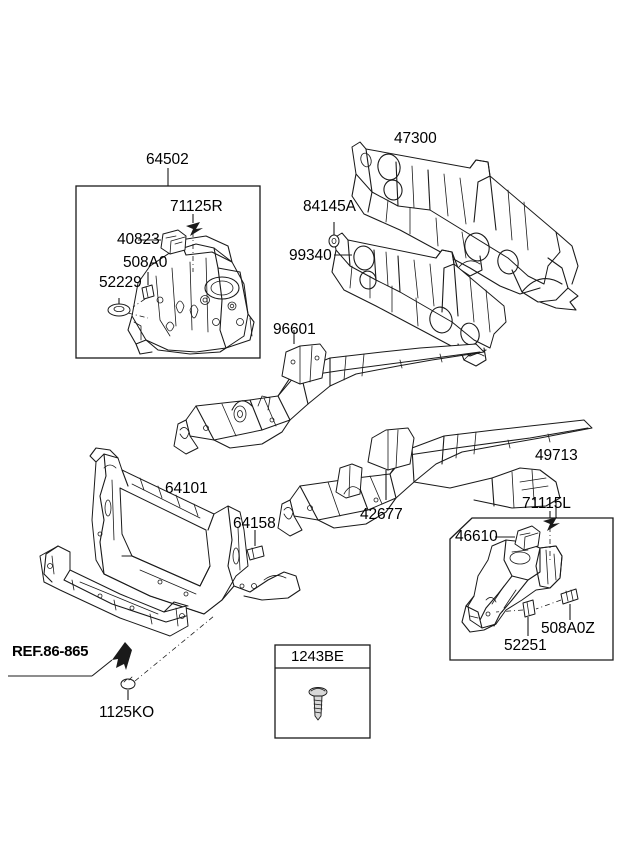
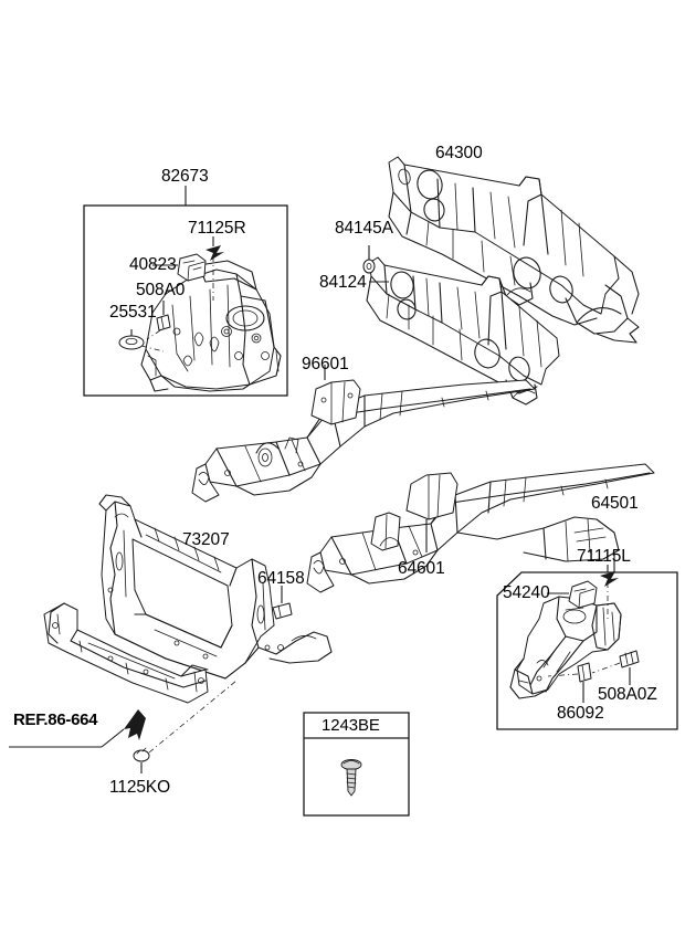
- 64502
+ 82673
  71125R
  40823
  508A0
- 52229
+ 25531
- 47300
+ 64300
  84145A
- 99340
+ 84124
  96601
- 42677
+ 64601
- 64101
+ 73207
  64158
- REF.86-865
+ REF.86-664
  1125KO
  1243BE
- 49713
+ 64501
  71115L
- 46610
+ 54240
  508A0Z
- 52251
+ 86092
